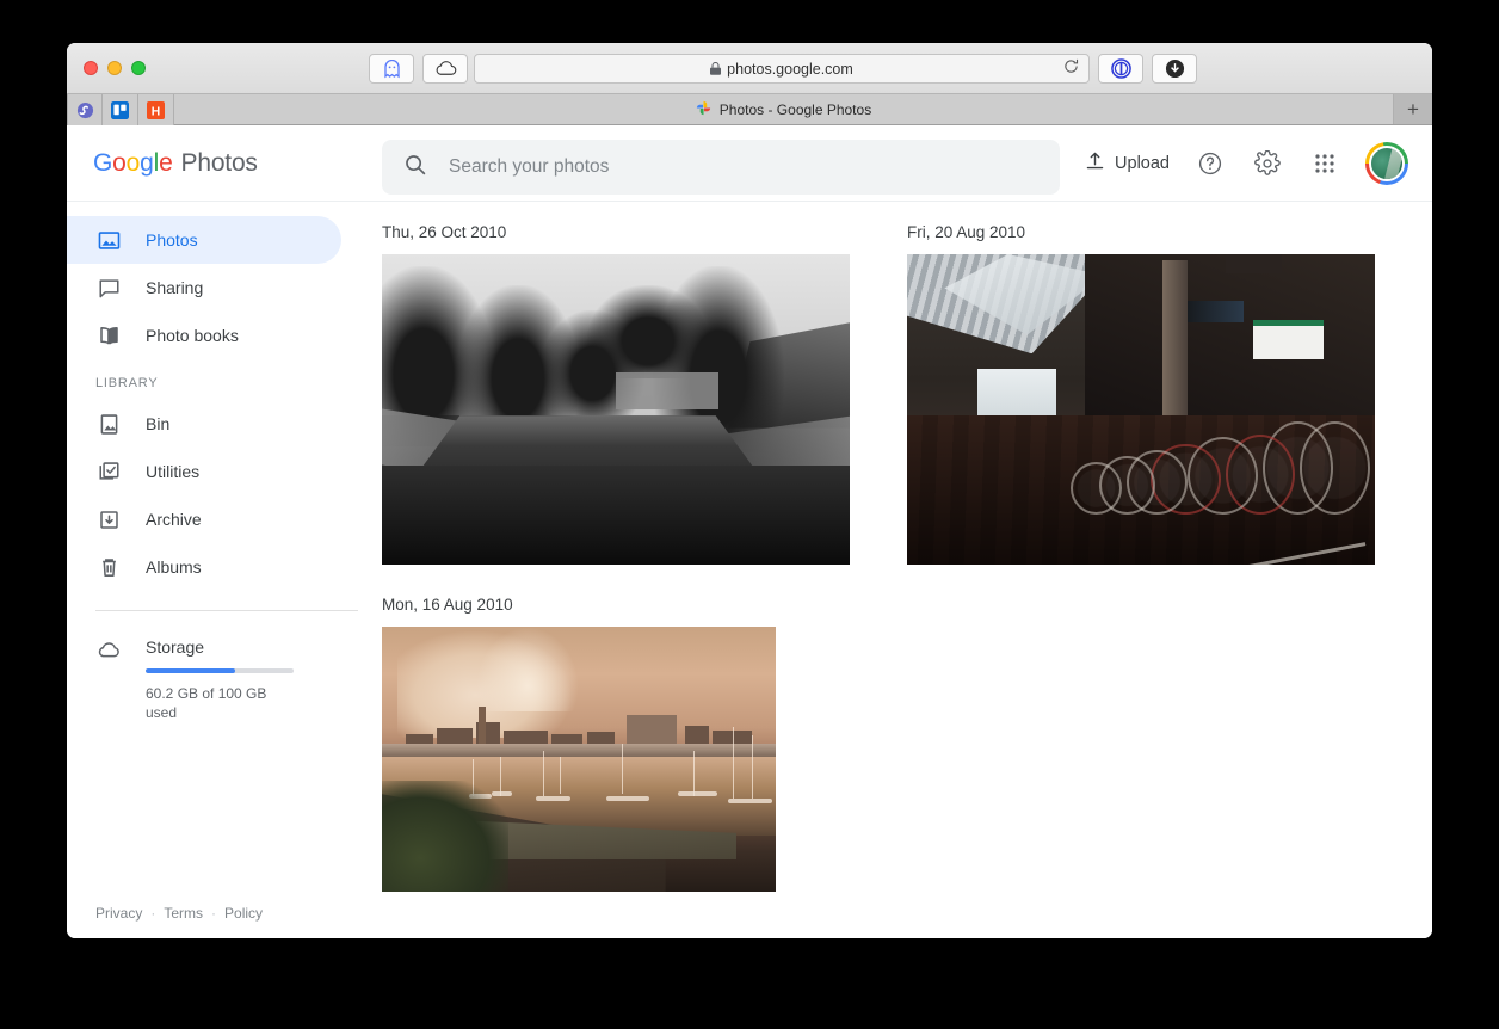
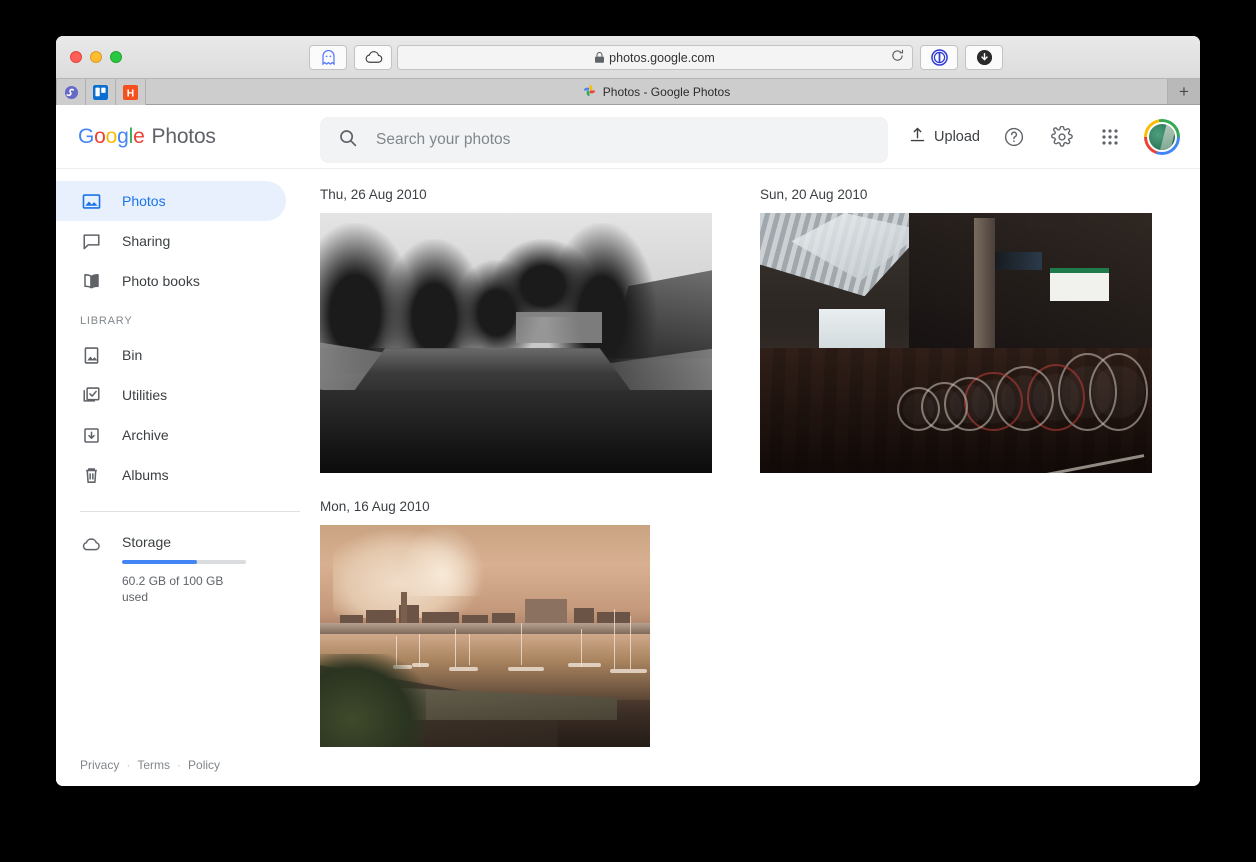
  photos.google.com
  H
  Photos - Google Photos
  +
  Google
  Photos
  Search your photos
  Upload
  Photos
  Sharing
  Photo books
  LIBRARY
  Bin
  Utilities
  Archive
  Albums
  Storage
  60.2 GB of 100 GB used
  Privacy
  ·
  Terms
  ·
  Policy
- Thu, 26 Oct 2010
+ Thu, 26 Aug 2010
- Fri, 20 Aug 2010
+ Sun, 20 Aug 2010
  Mon, 16 Aug 2010
